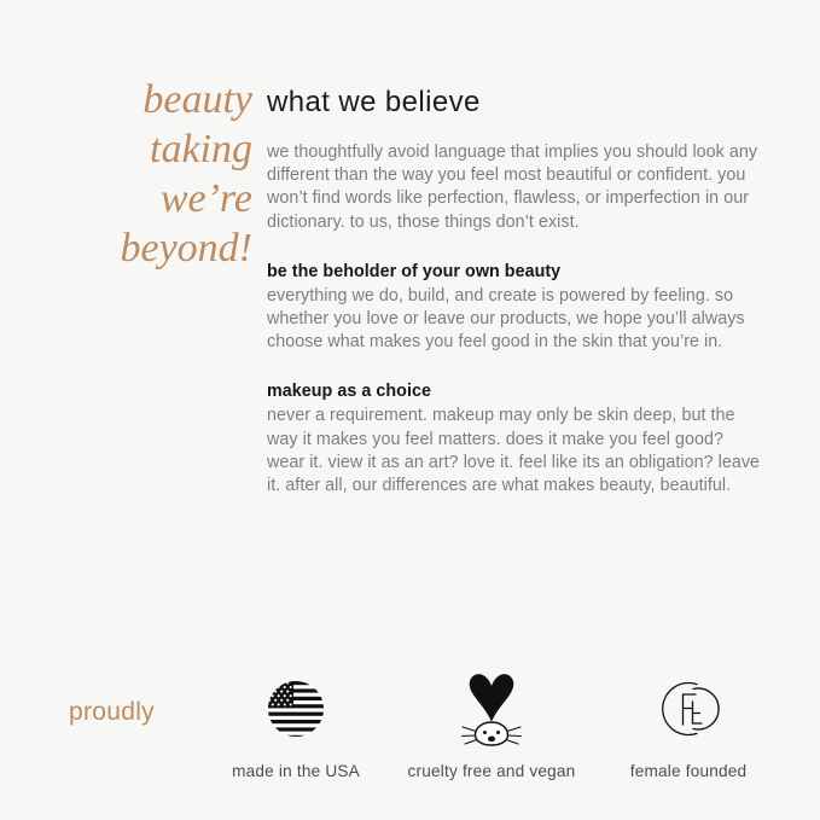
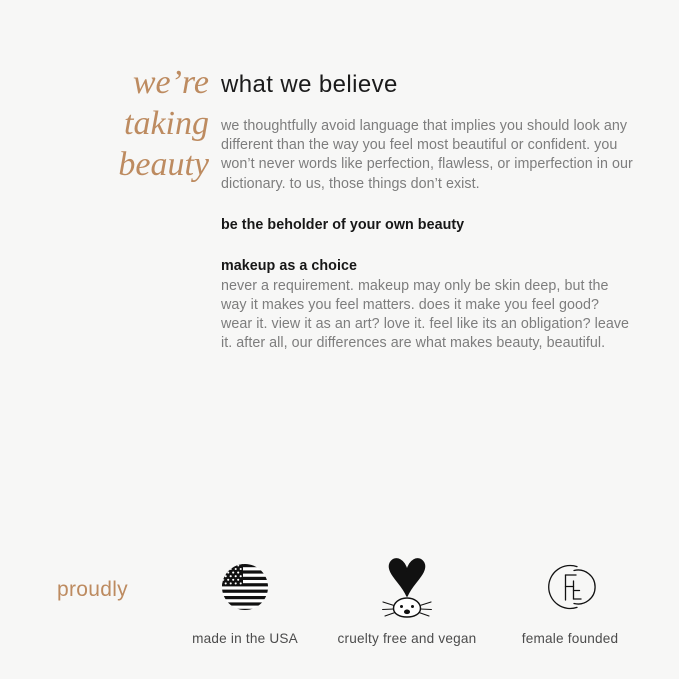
- beauty
+ we’re
  taking
- we’re
+ beauty
- beyond!
  what we believe
- we thoughtfully avoid language that implies you should look any different than the way you feel most beautiful or confident. you won’t find words like perfection, flawless, or imperfection in our dictionary. to us, those things don’t exist.
+ we thoughtfully avoid language that implies you should look any different than the way you feel most beautiful or confident. you won’t never words like perfection, flawless, or imperfection in our dictionary. to us, those things don’t exist.
  be the beholder of your own beauty
- everything we do, build, and create is powered by feeling. so whether you love or leave our products, we hope you’ll always choose what makes you feel good in the skin that you’re in.
  makeup as a choice
  never a requirement. makeup may only be skin deep, but the way it makes you feel matters. does it make you feel good? wear it. view it as an art? love it. feel like its an obligation? leave it. after all, our differences are what makes beauty, beautiful.
  proudly
  made in the USA
  cruelty free and vegan
  female founded
